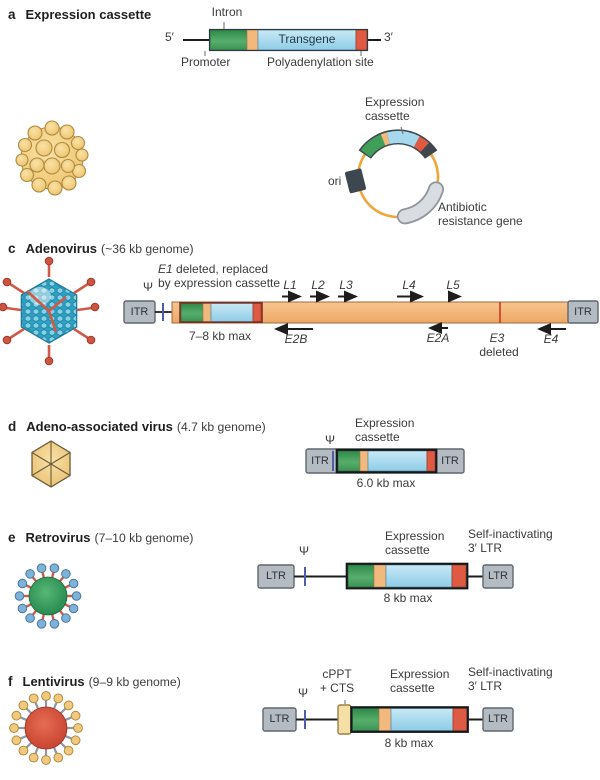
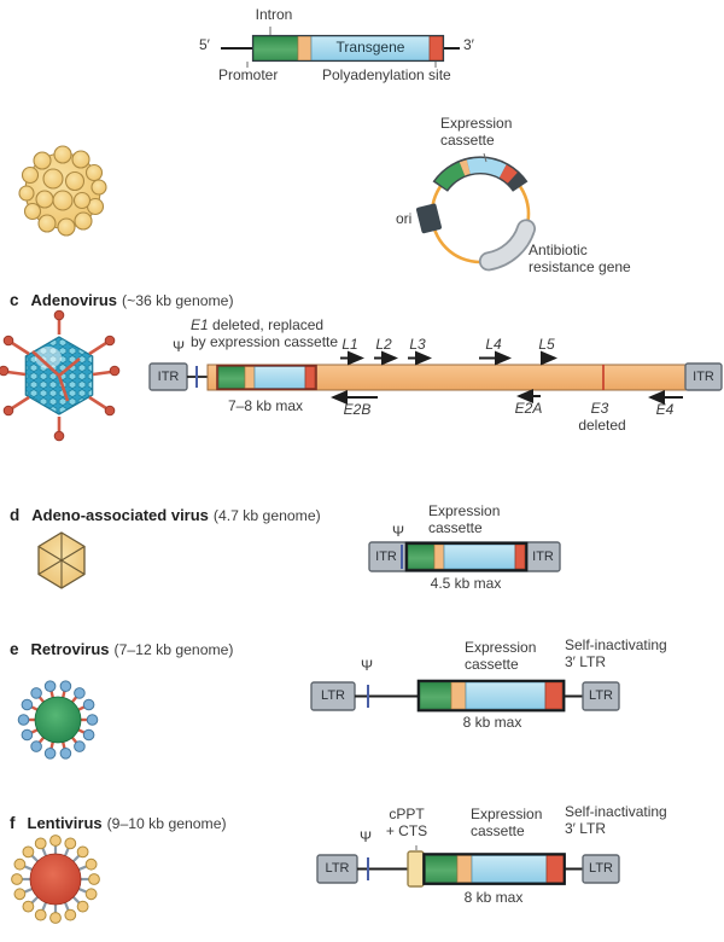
- a
- Expression cassette
  c
  Adenovirus
  (~36 kb genome)
  d
  Adeno-associated virus
  (4.7 kb genome)
  e
  Retrovirus
- (7–10 kb genome)
+ (7–12 kb genome)
  f
  Lentivirus
- (9–9 kb genome)
+ (9–10 kb genome)
  Intron
  5′
  3′
  Transgene
  Promoter
  Polyadenylation site
  Expression
  cassette
  ori
  Antibiotic
  resistance gene
  Ψ
  E1 deleted, replaced
  by expression cassette
  ITR
  ITR
  L1
  L2
  L3
  L4
  L5
  7–8 kb max
  E2B
  E2A
  E3
  deleted
  E4
  Ψ
  Expression
  cassette
  ITR
  ITR
- 6.0 kb max
+ 4.5 kb max
  Ψ
  Expression
  cassette
  Self-inactivating
  3′ LTR
  LTR
  LTR
  8 kb max
  Ψ
  cPPT
  + CTS
  Expression
  cassette
  Self-inactivating
  3′ LTR
  LTR
  LTR
  8 kb max
